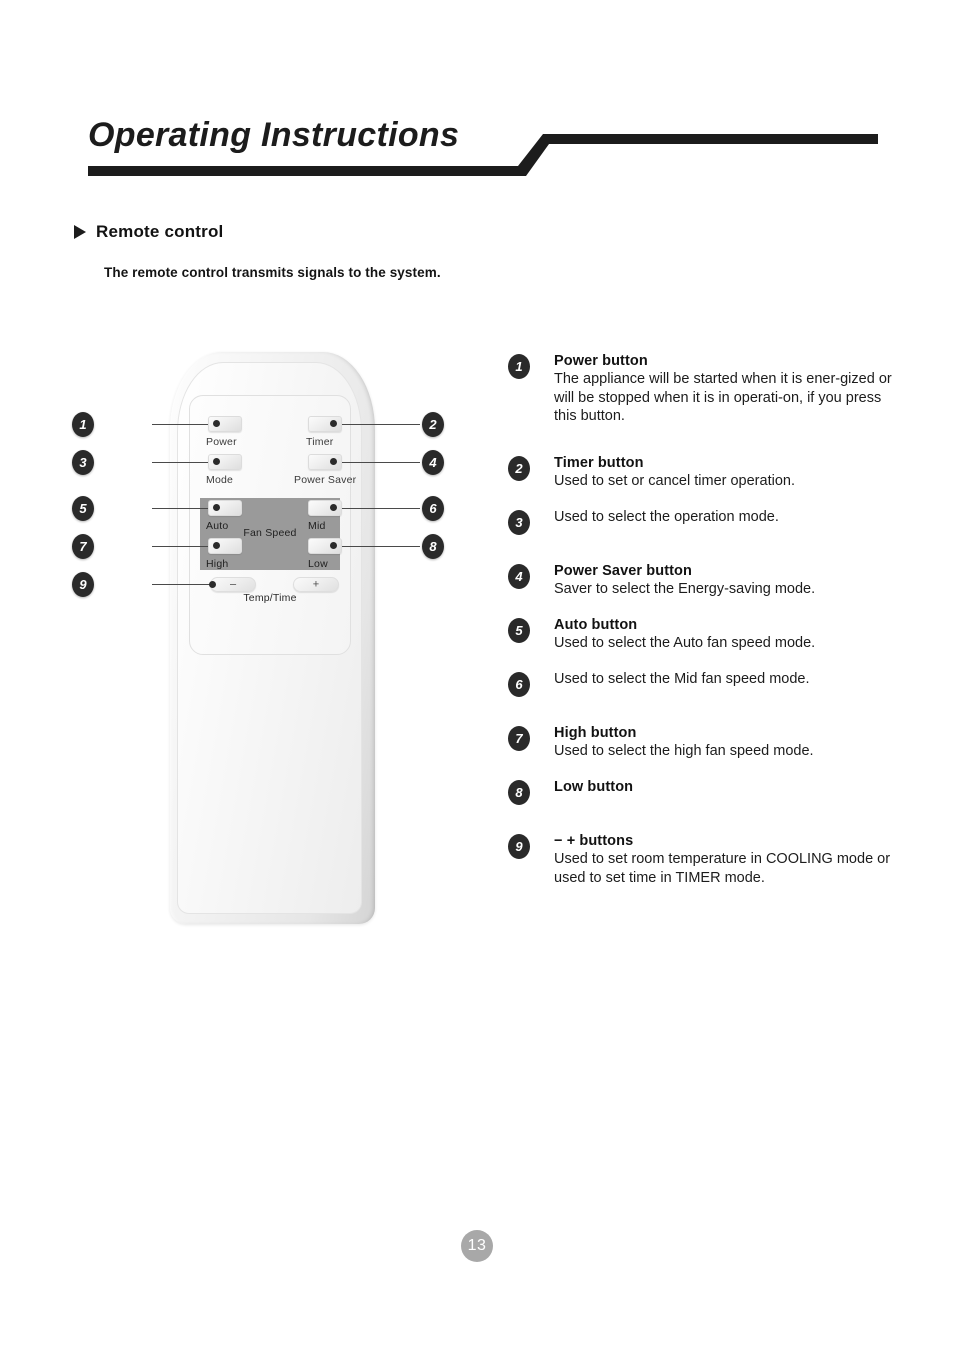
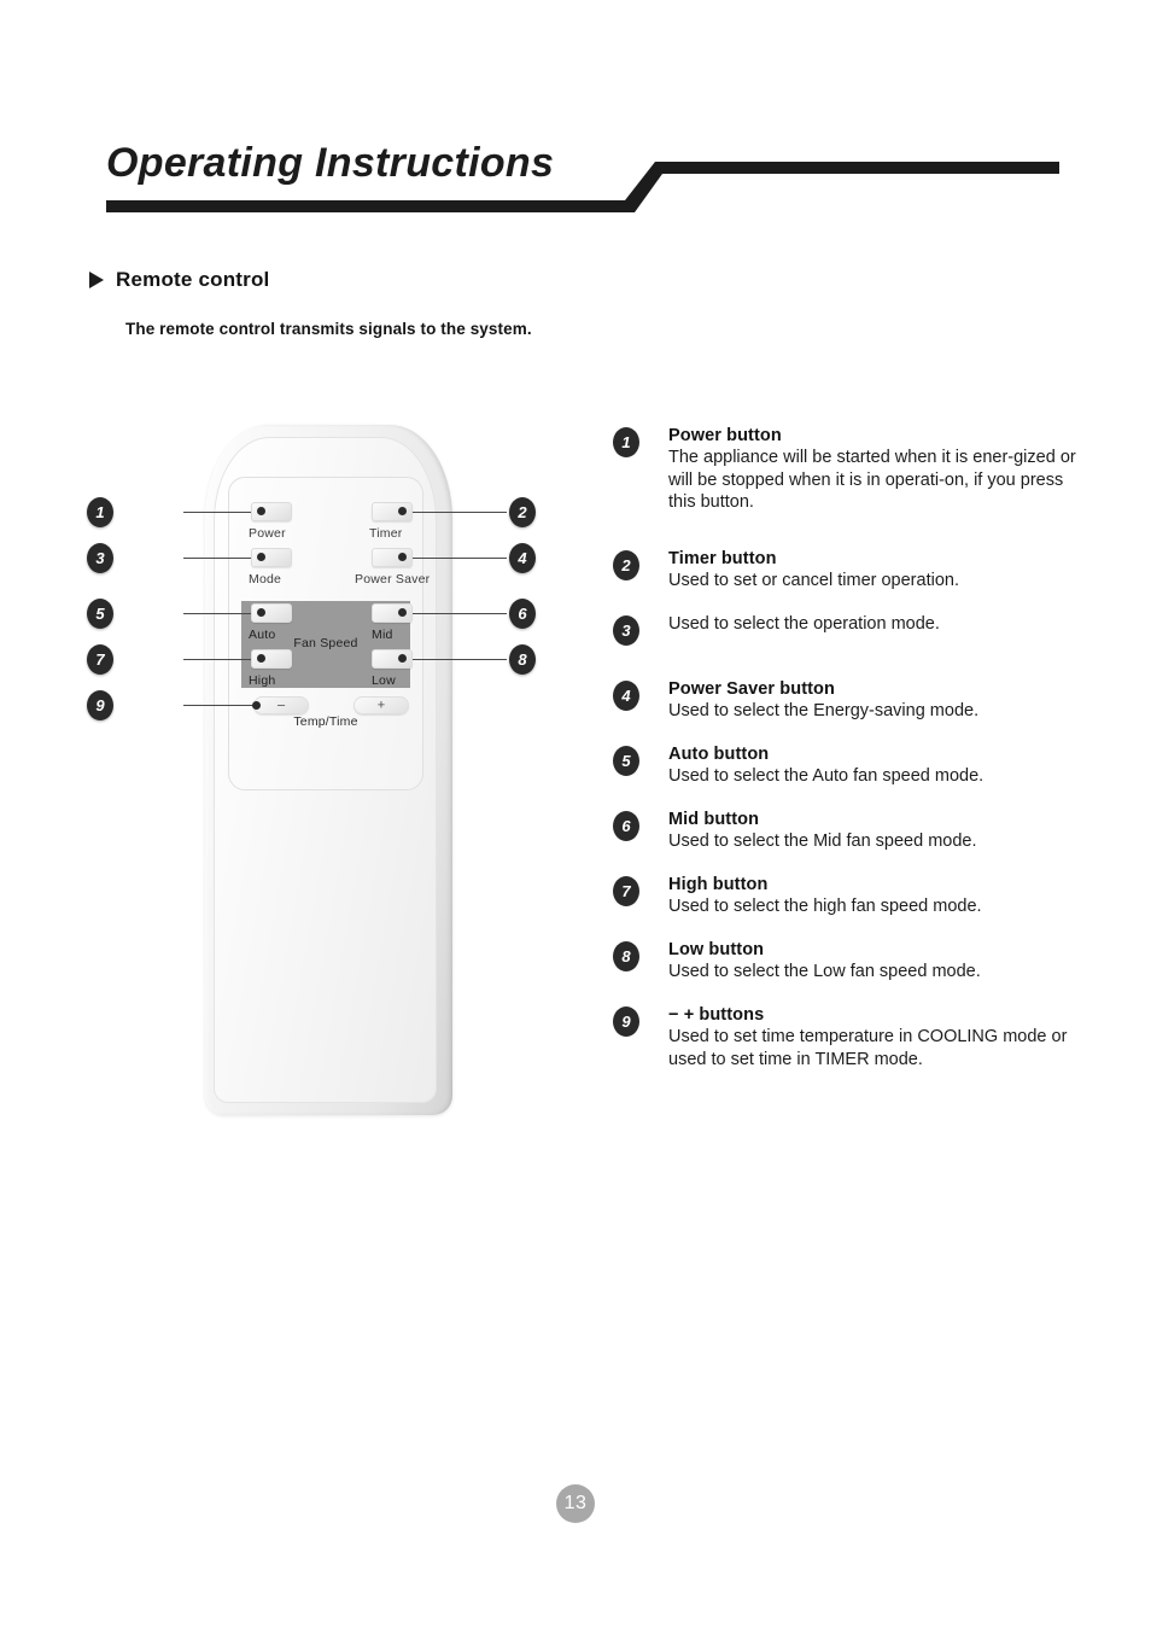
  Operating Instructions
  Remote control
  The remote control transmits signals to the system.
  Fan Speed
  Power
  Timer
  Mode
  Power Saver
  Auto
  Mid
  High
  Low
  –
  +
  Temp/Time
  1
  3
  5
  7
  9
  2
  4
  6
  8
  1
  Power button
  The appliance will be started when it is ener-gized or will be stopped when it is in operati-on, if you press this button.
  2
  Timer button
  Used to set or cancel timer operation.
  3
  Used to select the operation mode.
  4
  Power Saver button
- Saver to select the Energy-saving mode.
+ Used to select the Energy-saving mode.
  5
  Auto button
  Used to select the Auto fan speed mode.
  6
+ Mid button
  Used to select the Mid fan speed mode.
  7
  High button
  Used to select the high fan speed mode.
  8
  Low button
+ Used to select the Low fan speed mode.
  9
  − + buttons
- Used to set room temperature in COOLING mode or used to set time in TIMER mode.
+ Used to set time temperature in COOLING mode or used to set time in TIMER mode.
  13
